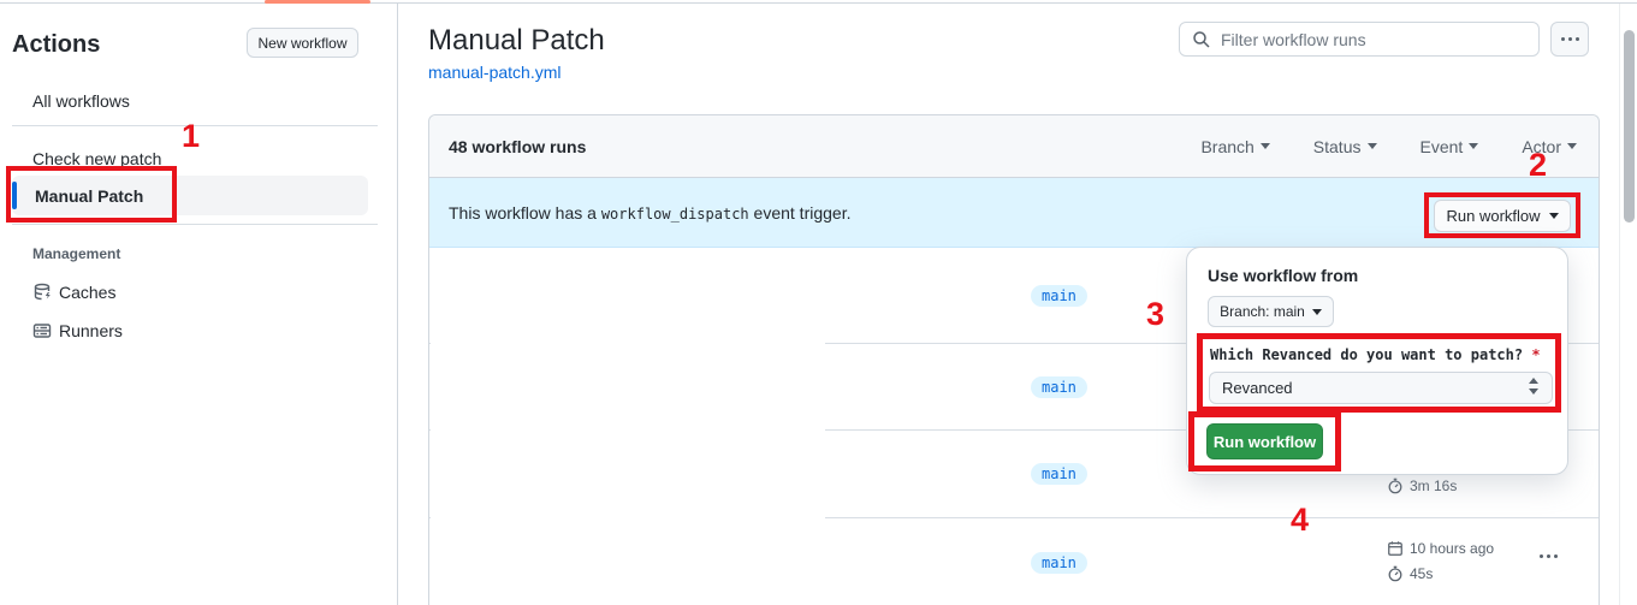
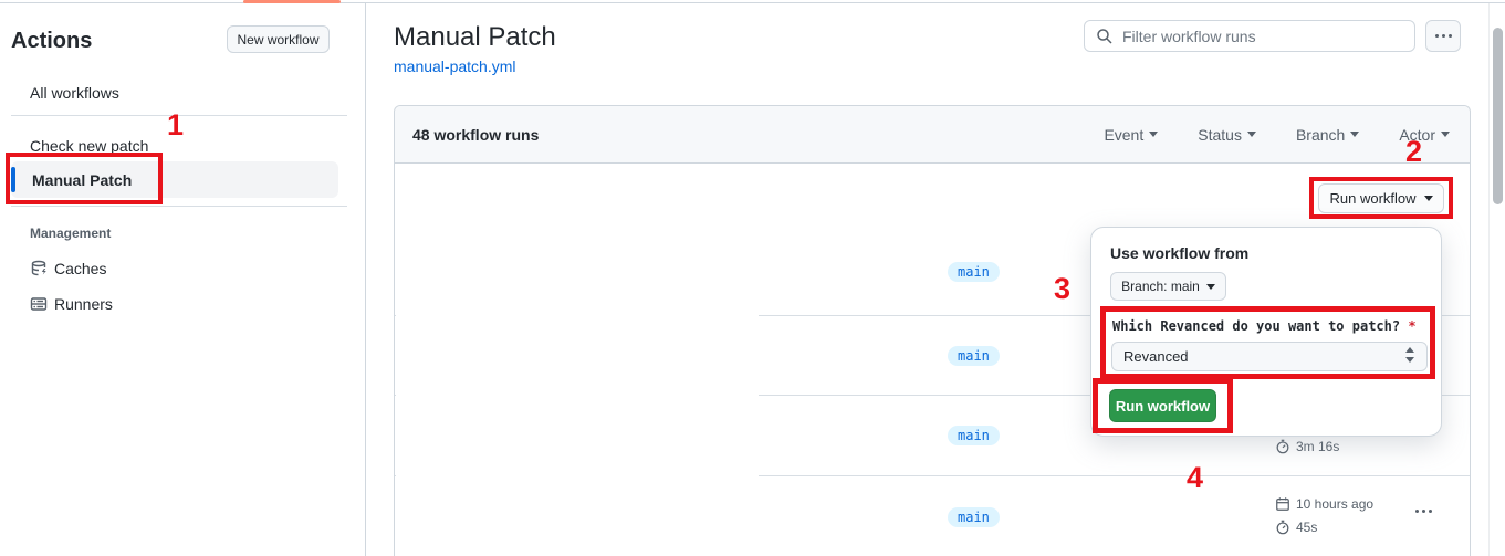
  Actions
  New workflow
  All workflows
  Check new patch
  Manual Patch
  Management
  Caches
  Runners
  Manual Patch
  manual-patch.yml
  Filter workflow runs
  48 workflow runs
- Branch
+ Event
  Status
- Event
+ Branch
  Actor
- This workflow has a workflow_dispatch event trigger.
  main
  main
  main
  3m 16s
  main
  10 hours ago
  45s
  Run workflow
  Use workflow from
  Branch: main
  Which Revanced do you want to patch? *
  Revanced
  Run workflow
  1
  2
  3
  4
